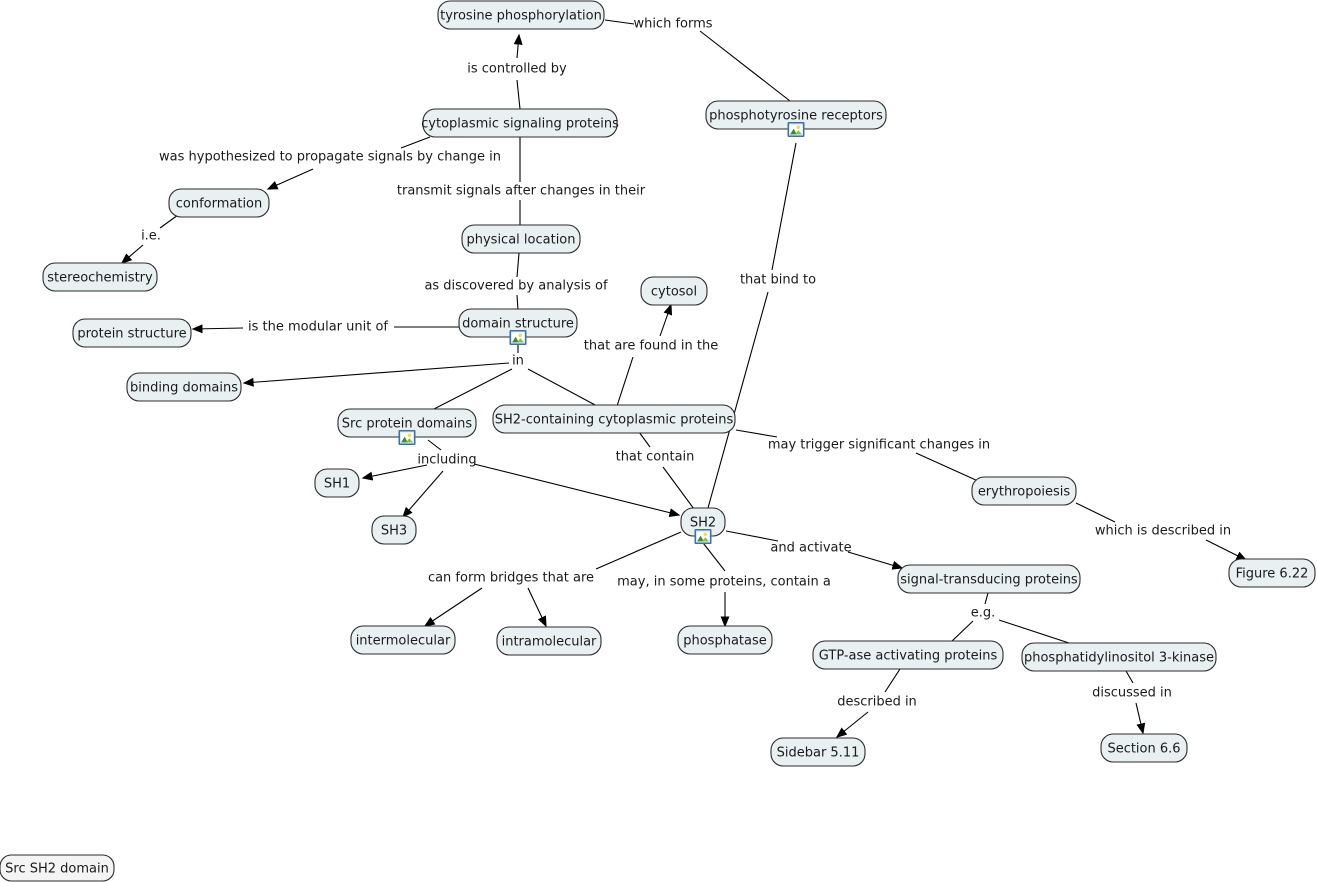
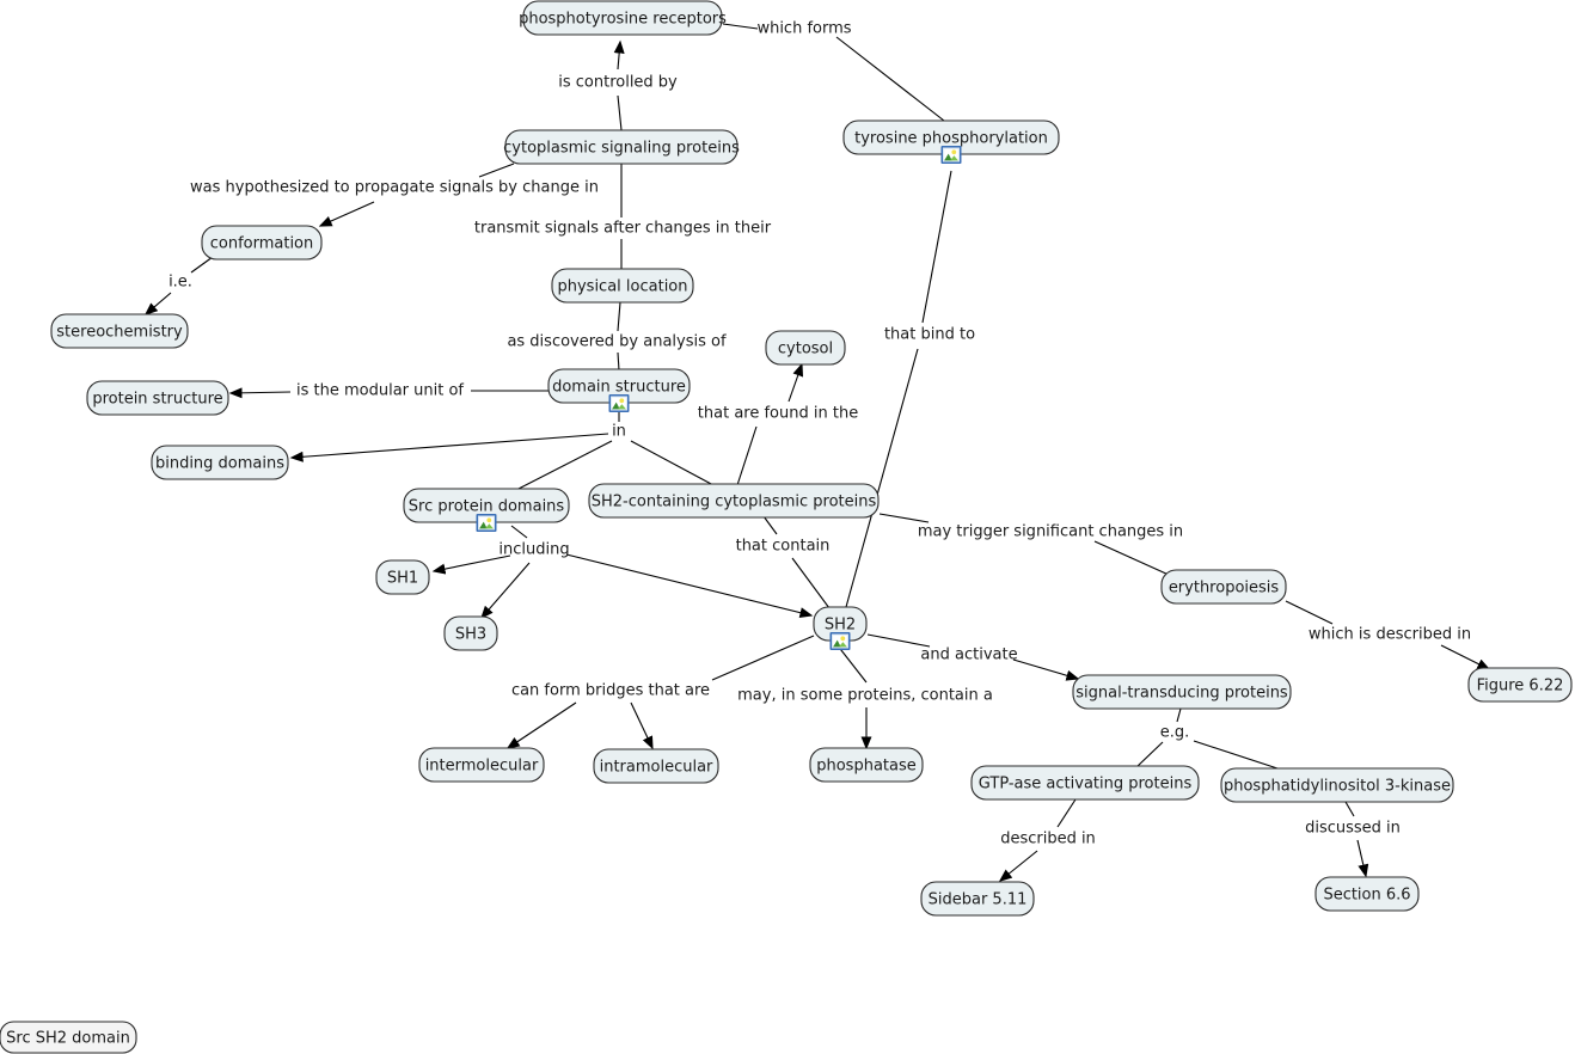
- tyrosine phosphorylation
+ phosphotyrosine receptors
  cytoplasmic signaling proteins
- phosphotyrosine receptors
+ tyrosine phosphorylation
  conformation
  stereochemistry
  physical location
  cytosol
  domain structure
  protein structure
  binding domains
  Src protein domains
  SH2-containing cytoplasmic proteins
  SH1
  SH3
  SH2
  erythropoiesis
  Figure 6.22
  signal-transducing proteins
  intermolecular
  intramolecular
  phosphatase
  GTP-ase activating proteins
  phosphatidylinositol 3-kinase
  Sidebar 5.11
  Section 6.6
  Src SH2 domain
  is controlled by
  which forms
  was hypothesized to propagate signals by change in
  transmit signals after changes in their
  i.e.
  as discovered by analysis of
  is the modular unit of
  that bind to
  that are found in the
  in
  including
  that contain
  may trigger significant changes in
  which is described in
  and activate
  can form bridges that are
  may, in some proteins, contain a
  e.g.
  described in
  discussed in
